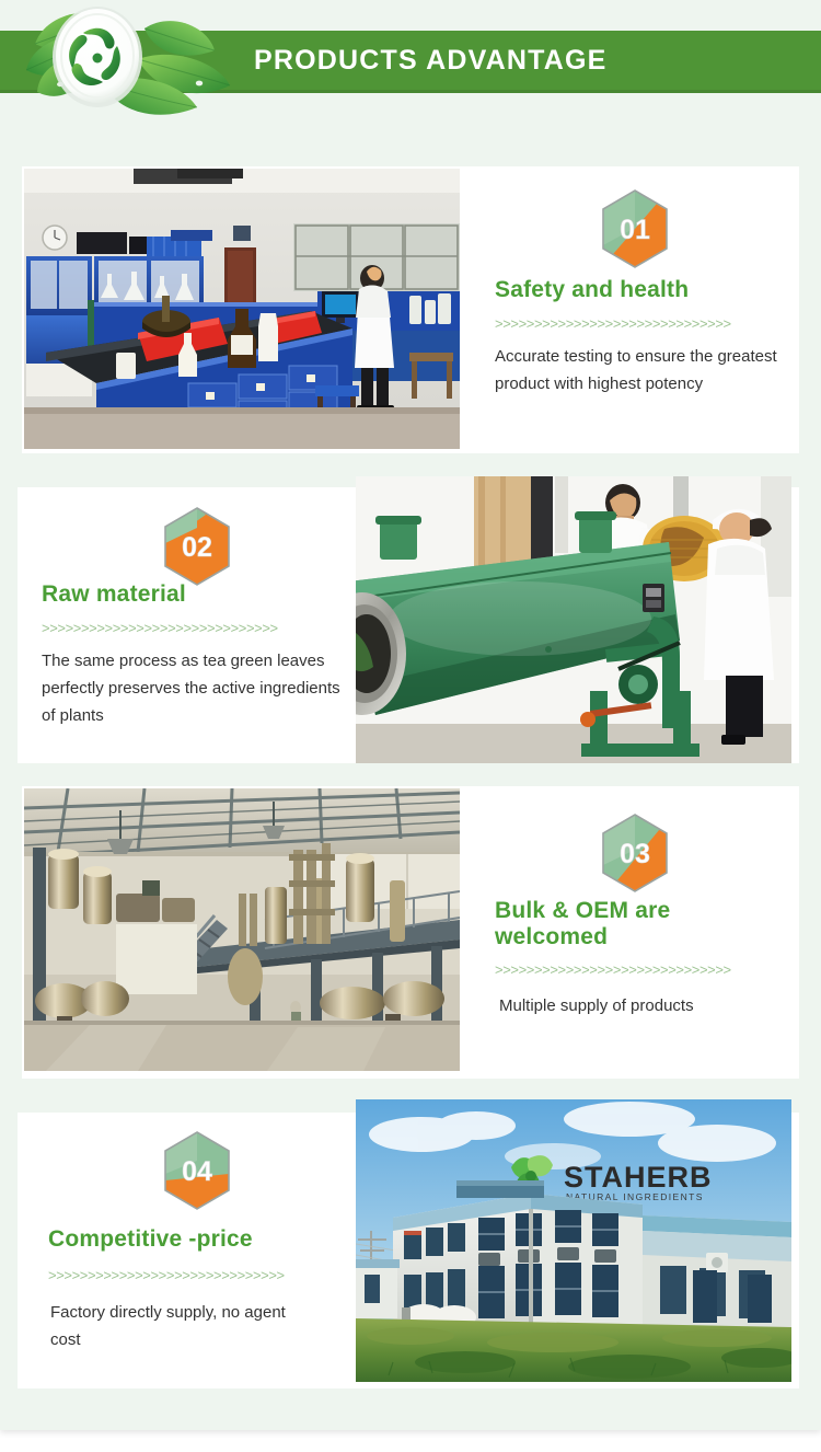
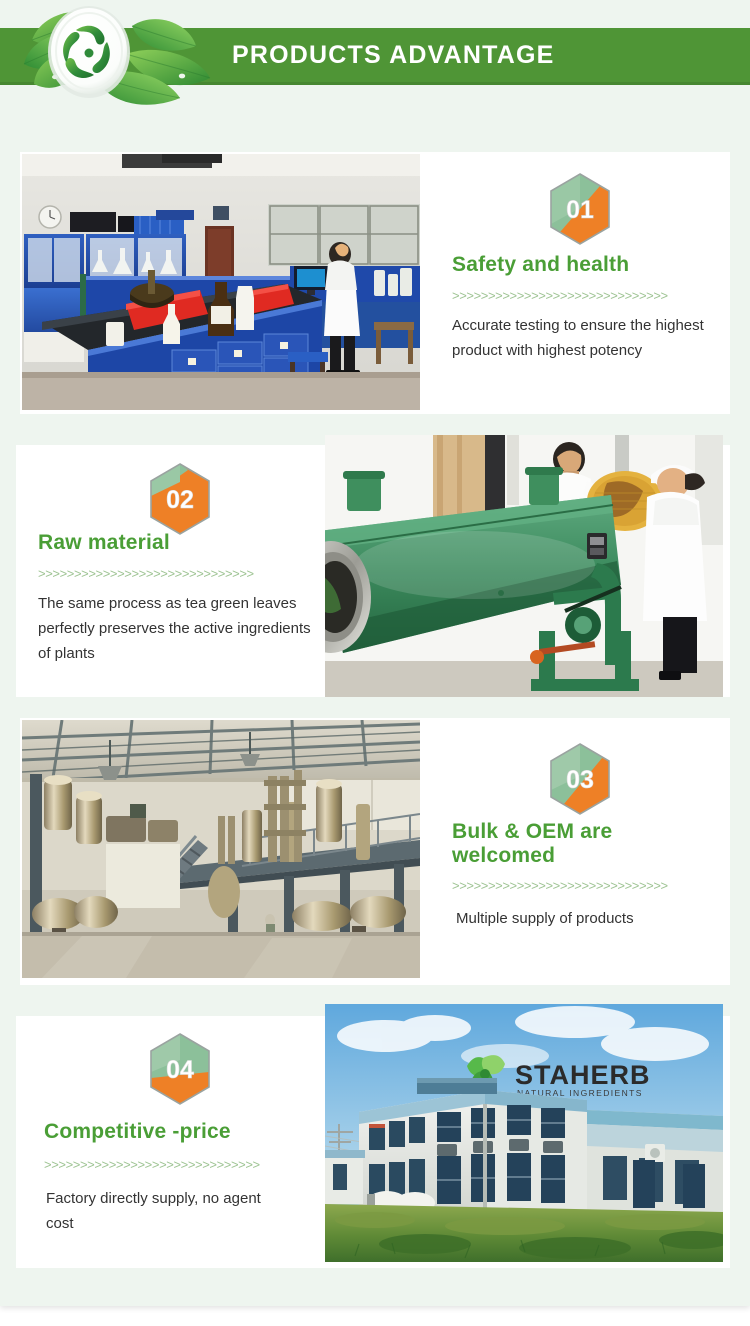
  PRODUCTS ADVANTAGE
  01
  Safety and health
  >>>>>>>>>>>>>>>>>>>>>>>>>>>>>>
- Accurate testing to ensure the greatest product with highest potency
+ Accurate testing to ensure the highest product with highest potency
  02
  Raw material
  >>>>>>>>>>>>>>>>>>>>>>>>>>>>>>
  The same process as tea green leaves perfectly preserves the active ingredients of plants
  03
  Bulk & OEM are welcomed
  >>>>>>>>>>>>>>>>>>>>>>>>>>>>>>
  Multiple supply of products
  STAHERB
  NATURAL INGREDIENTS
  04
  Competitive -price
  >>>>>>>>>>>>>>>>>>>>>>>>>>>>>>
  Factory directly supply, no agent cost
